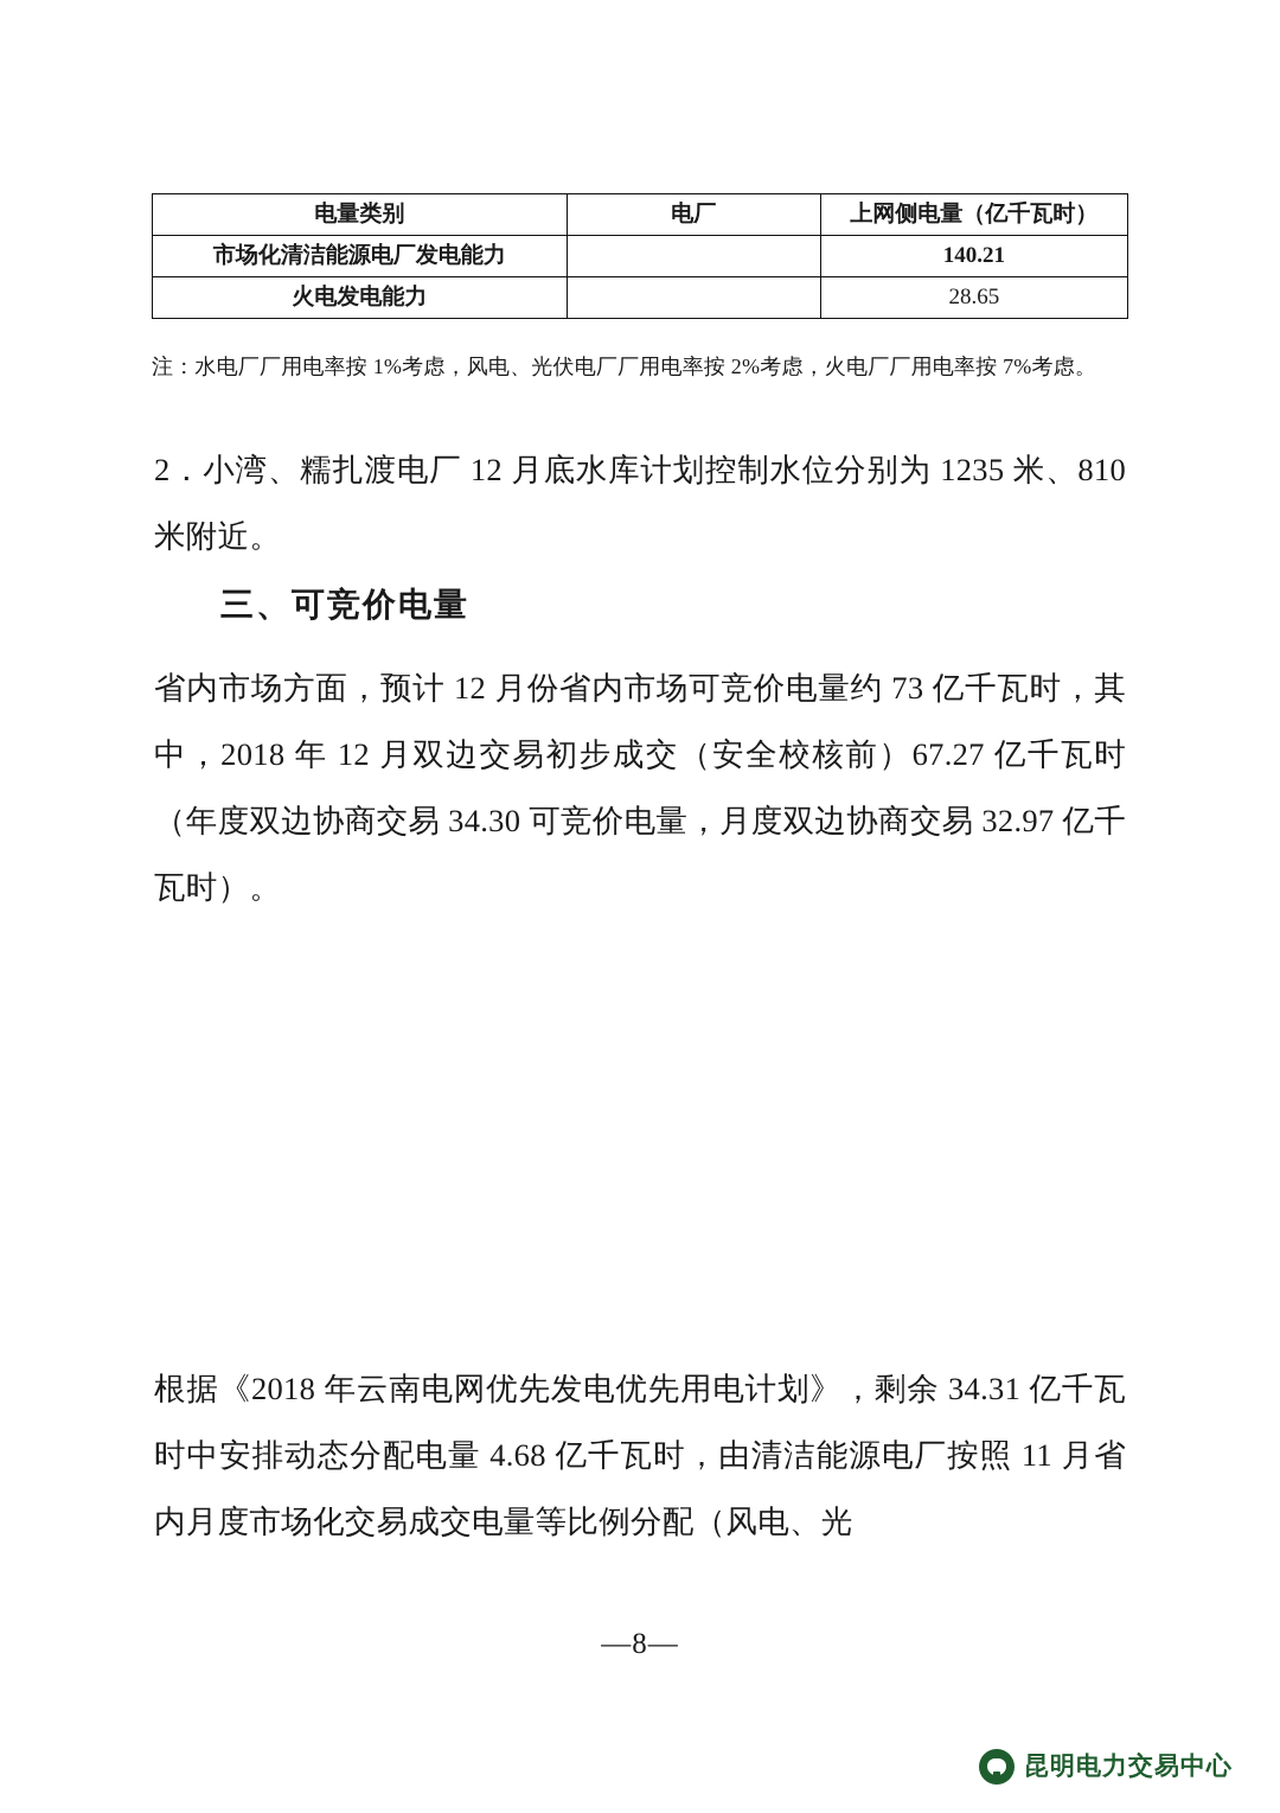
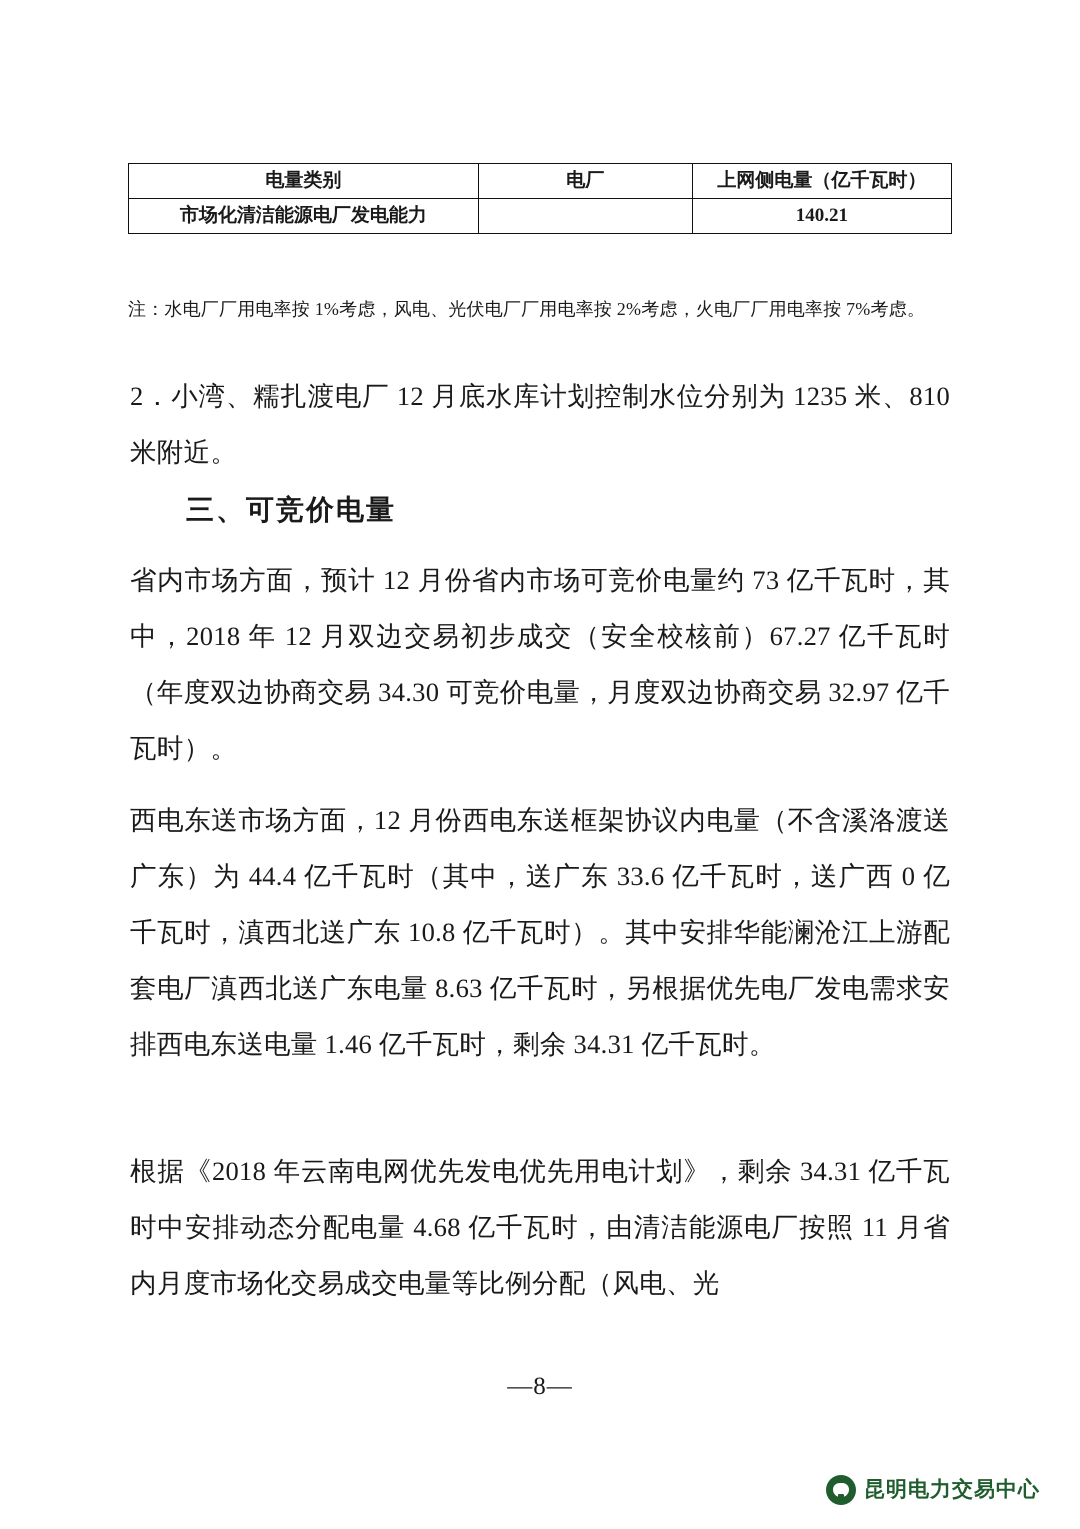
  电量类别	电厂	上网侧电量（亿千瓦时）
  市场化清洁能源电厂发电能力		140.21
- 火电发电能力		28.65
  注：水电厂厂用电率按 1%考虑，风电、光伏电厂厂用电率按 2%考虑，火电厂厂用电率按 7%考虑。
  2．小湾、糯扎渡电厂 12 月底水库计划控制水位分别为 1235 米、810 米附近。
  三、可竞价电量
  省内市场方面，预计 12 月份省内市场可竞价电量约 73 亿千瓦时，其中，2018 年 12 月双边交易初步成交（安全校核前）67.27 亿千瓦时（年度双边协商交易 34.30 可竞价电量，月度双边协商交易 32.97 亿千瓦时）。
+ 西电东送市场方面，12 月份西电东送框架协议内电量（不含溪洛渡送广东）为 44.4 亿千瓦时（其中，送广东 33.6 亿千瓦时，送广西 0 亿千瓦时，滇西北送广东 10.8 亿千瓦时）。其中安排华能澜沧江上游配套电厂滇西北送广东电量 8.63 亿千瓦时，另根据优先电厂发电需求安排西电东送电量 1.46 亿千瓦时，剩余 34.31 亿千瓦时。
  根据《2018 年云南电网优先发电优先用电计划》，剩余 34.31 亿千瓦时中安排动态分配电量 4.68 亿千瓦时，由清洁能源电厂按照 11 月省内月度市场化交易成交电量等比例分配（风电、光
  —8—
  昆明电力交易中心
